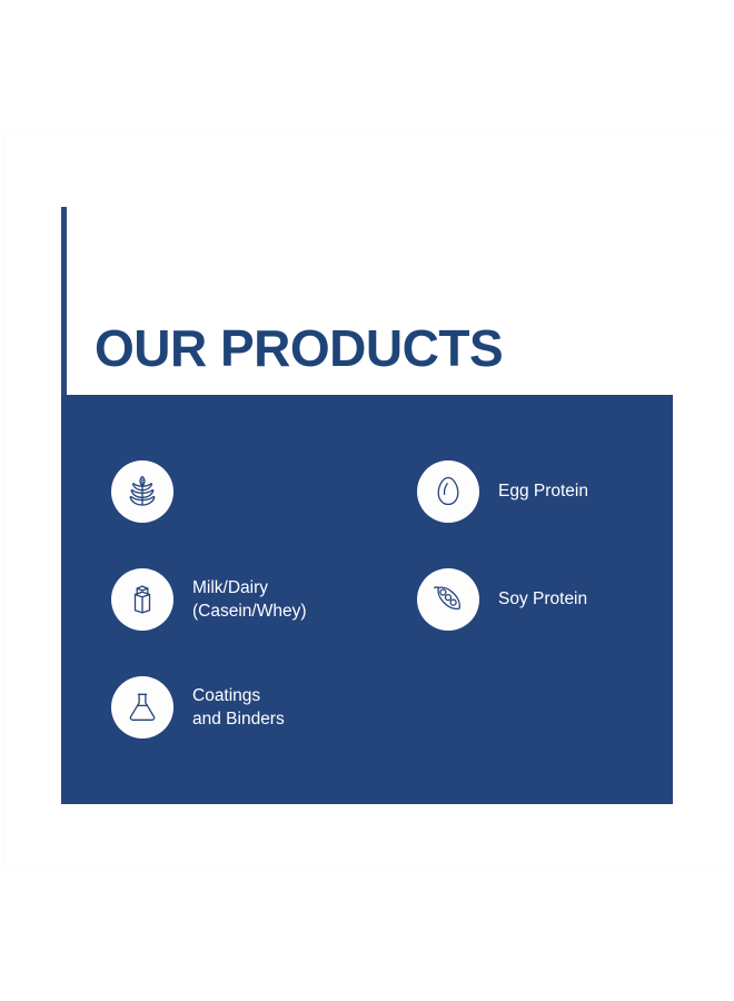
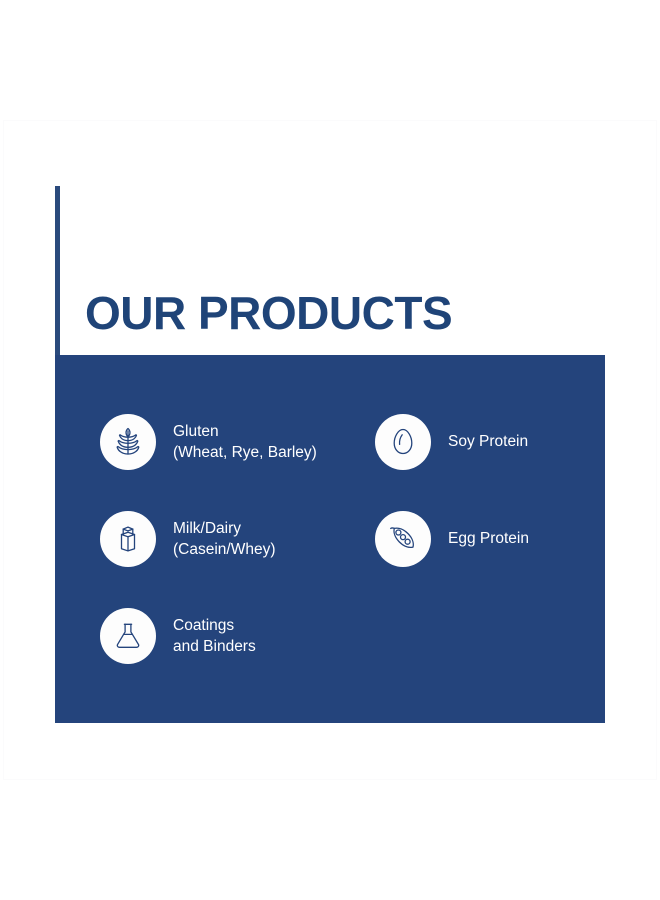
  OUR PRODUCTS
+ Gluten
+ (Wheat, Rye, Barley)
- Egg Protein
+ Soy Protein
  Milk/Dairy
  (Casein/Whey)
- Soy Protein
+ Egg Protein
  Coatings
  and Binders
